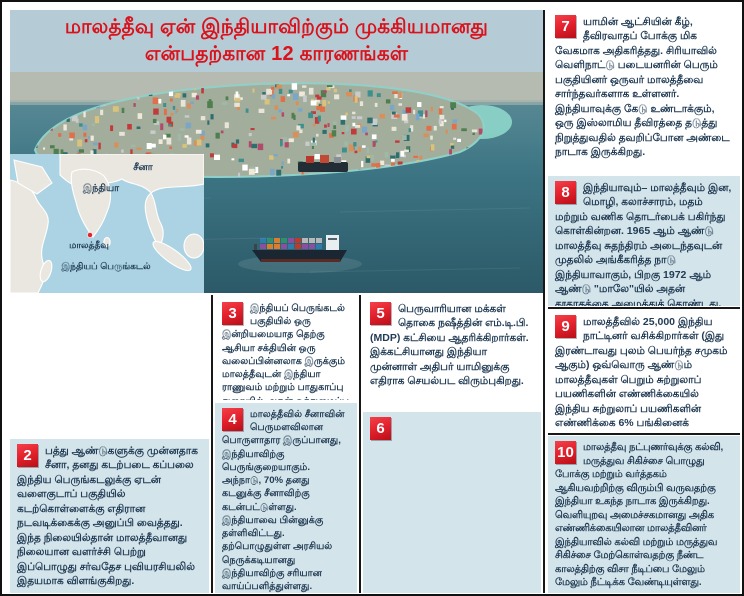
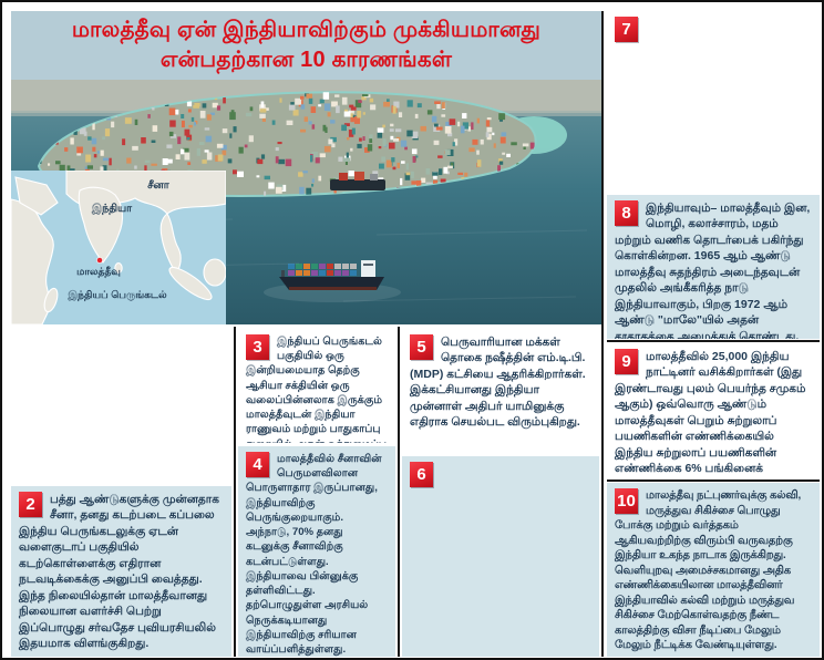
  மாலத்தீவு ஏன் இந்தியாவிற்கும் முக்கியமானது
- என்பதற்கான 12 காரணங்கள்
+ என்பதற்கான 10 காரணங்கள்
  சீனா
  இந்தியா
  மாலத்தீவு
  இந்தியப் பெருங்கடல்
  2
  பத்து ஆண்டுகளுக்கு முன்னதாக சீனா, தனது கடற்படை கப்பலை இந்திய பெருங்கடலுக்கு ஏடன் வளைகுடாப் பகுதியில் கடற்கொள்ளைக்கு எதிரான நடவடிக்கைக்கு அனுப்பி வைத்தது. இந்த நிலையில்தான் மாலத்தீவானது நிலையான வளர்ச்சி பெற்று இப்பொழுது சர்வதேச புவியரசியலில் இதயமாக விளங்குகிறது.
  3
  இந்தியப் பெருங்கடல் பகுதியில் ஒரு இன்றியமையாத தெற்கு ஆசியா சக்தியின் ஒரு வலைப்பின்னலாக இருக்கும் மாலத்தீவுடன் இந்தியா ராணுவம் மற்றும் பாதுகாப்பு
  4
  மாலத்தீவில் சீனாவின் பெருமளவிலான பொருளாதார இருப்பானது, இந்தியாவிற்கு பெருங்குறையாகும். அந்நாடு, 70% தனது கடனுக்கு சீனாவிற்கு கடன்பட்டுள்ளது. இந்தியாவை பின்னுக்கு தள்ளிவிட்டது. தற்பொழுதுள்ள அரசியல் நெருக்கடியானது இந்தியாவிற்கு சரியான வாய்ப்பளித்துள்ளது.
  5
  பெருவாரியான மக்கள் தொகை நஷீத்தின் எம்.டி.பி. (MDP) கட்சியை ஆதரிக்கிறார்கள். இக்கட்சியானது இந்தியா முன்னாள் அதிபர் யாமினுக்கு எதிராக செயல்பட விரும்புகிறது.
  6
  7
- யாமின் ஆட்சியின் கீழ், தீவிரவாதப் போக்கு மிக வேகமாக அதிகரித்தது. சிரியாவில் வெளிநாட்டு படையனரின் பெரும் பகுதியினர் ஒருவர் மாலத்தீவை சார்ந்தவர்களாக உள்ளனர். இந்தியாவுக்கு கேடு உண்டாக்கும், ஒரு இஸ்லாமிய தீவிரத்தை தடுத்து நிறுத்துவதில் தவறிப்போன அண்டை நாடாக இருக்கிறது.
  8
  இந்தியாவும்– மாலத்தீவும் இன, மொழி, கலாச்சாரம், மதம் மற்றும் வணிக தொடர்பைக் பகிர்ந்து கொள்கின்றன. 1965 ஆம் ஆண்டு மாலத்தீவு சுதந்திரம் அடைந்தவுடன் முதலில் அங்கீகரித்த நாடு இந்தியாவாகும், பிறகு 1972 ஆம் ஆண்டு "மாலே"யில் அதன் தூதரகத்தை அமைத்துக் கொண்டது.
  9
  மாலத்தீவில் 25,000 இந்திய நாட்டினர் வசிக்கிறார்கள் (இது இரண்டாவது புலம் பெயர்ந்த சமுகம் ஆகும்) ஒவ்வொரு ஆண்டும் மாலத்தீவுகள் பெறும் சுற்றுலாப் பயணிகளின் எண்ணிக்கையில் இந்திய சுற்றுலாப் பயணிகளின் எண்ணிக்கை 6% பங்கினைக்
  10
  மாலத்தீவு நட்புணர்வுக்கு கல்வி, மருத்துவ சிகிச்சை பொழுது போக்கு மற்றும் வர்த்தகம் ஆகியவற்றிற்கு விரும்பி வருவதற்கு இந்தியா உகந்த நாடாக இருக்கிறது. வெளியுறவு அமைச்சகமானது அதிக எண்ணிக்கையிலான மாலத்தீவினர் இந்தியாவில் கல்வி மற்றும் மருத்துவ சிகிச்சை மேற்கொள்வதற்கு நீண்ட காலத்திற்கு விசா நீடிப்பை மேலும் மேலும் நீட்டிக்க வேண்டியுள்ளது.
